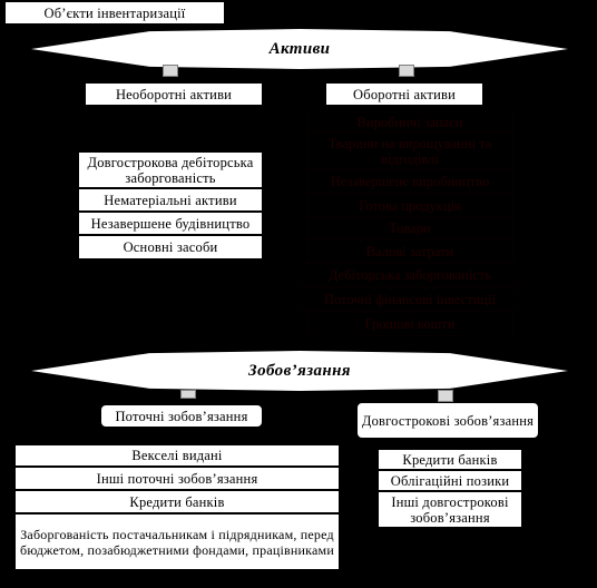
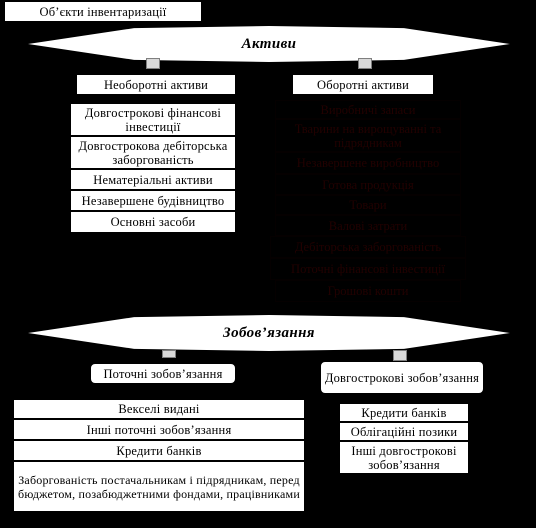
  Об’єкти інвентаризації
  Активи
  Необоротні активи
+ Довгострокові фінансові інвестиції
  Довгострокова дебіторська заборгованість
  Нематеріальні активи
  Незавершене будівництво
  Основні засоби
  Оборотні активи
  Виробничі запаси
- Тварини на вирощуванні та відгодівлі
+ Тварини на вирощуванні та підрядникам
  Незавершене виробництво
  Готова продукція
  Товари
  Валові затрати
  Дебіторська заборгованість
  Поточні фінансові інвестиції
  Грошові кошти
  Зобов’язання
  Поточні зобов’язання
  Векселі видані
  Інші поточні зобов’язання
  Кредити банків
  Заборгованість постачальникам і підрядникам, перед бюджетом, позабюджетними фондами, працівниками
  Довгострокові зобов’язання
  Кредити банків
  Облігаційні позики
  Інші довгострокові зобов’язання
